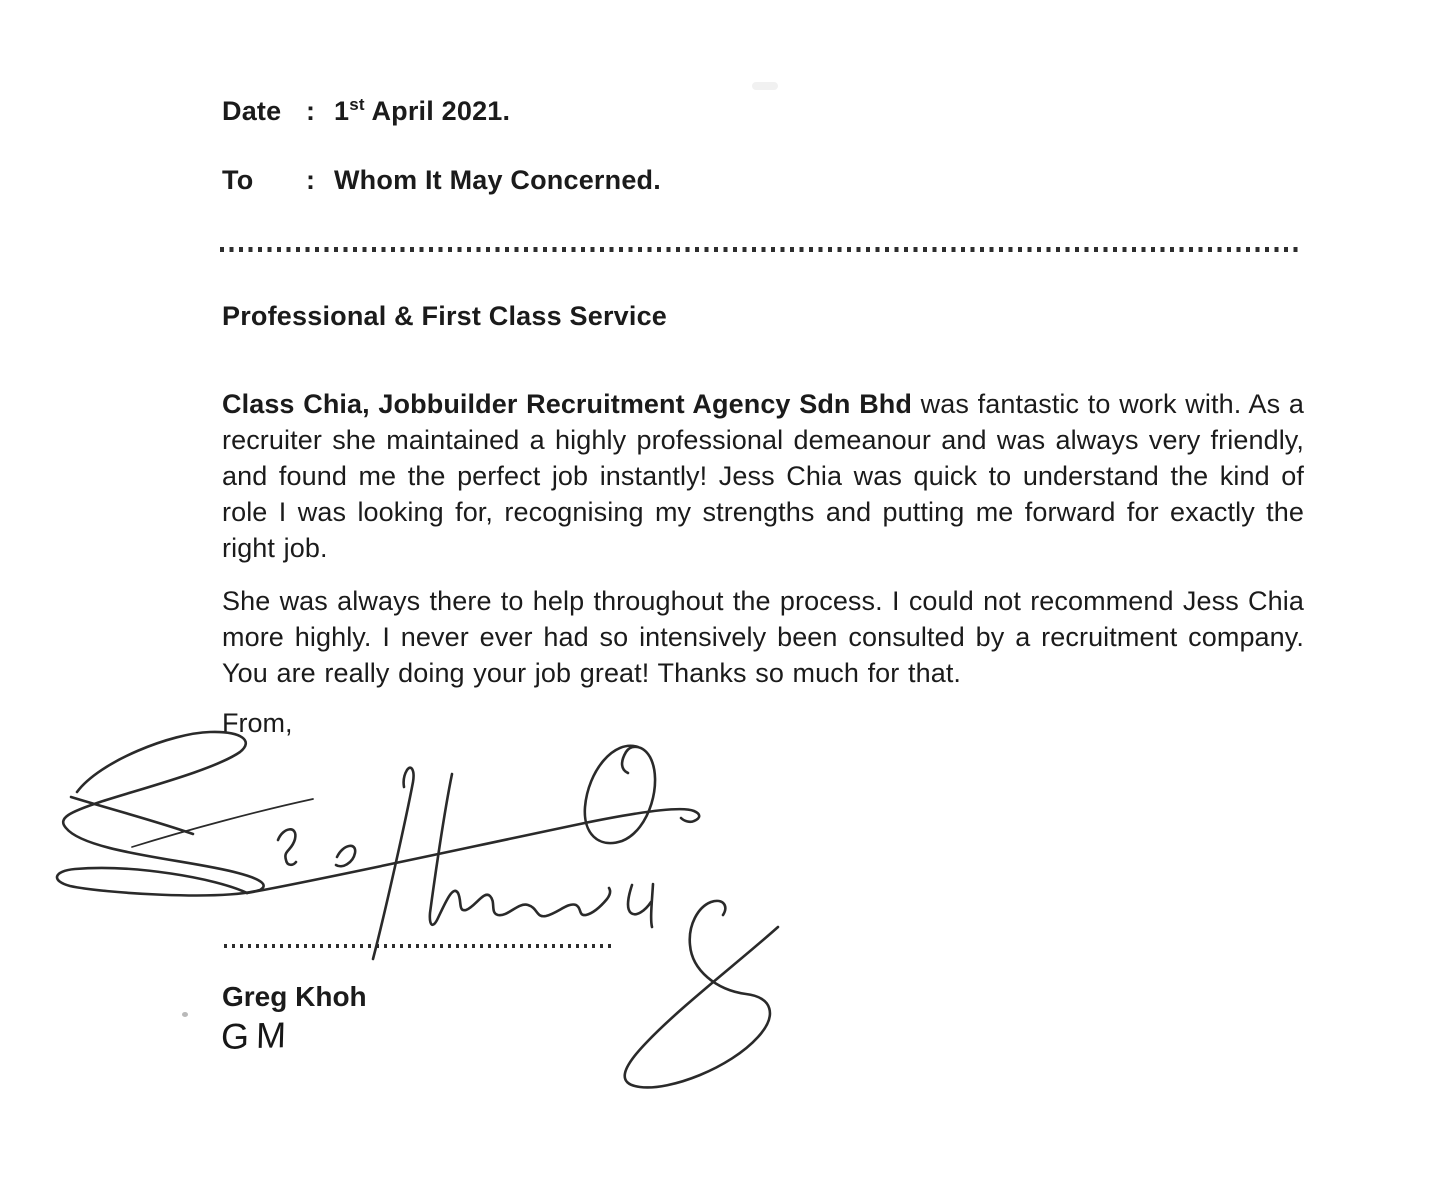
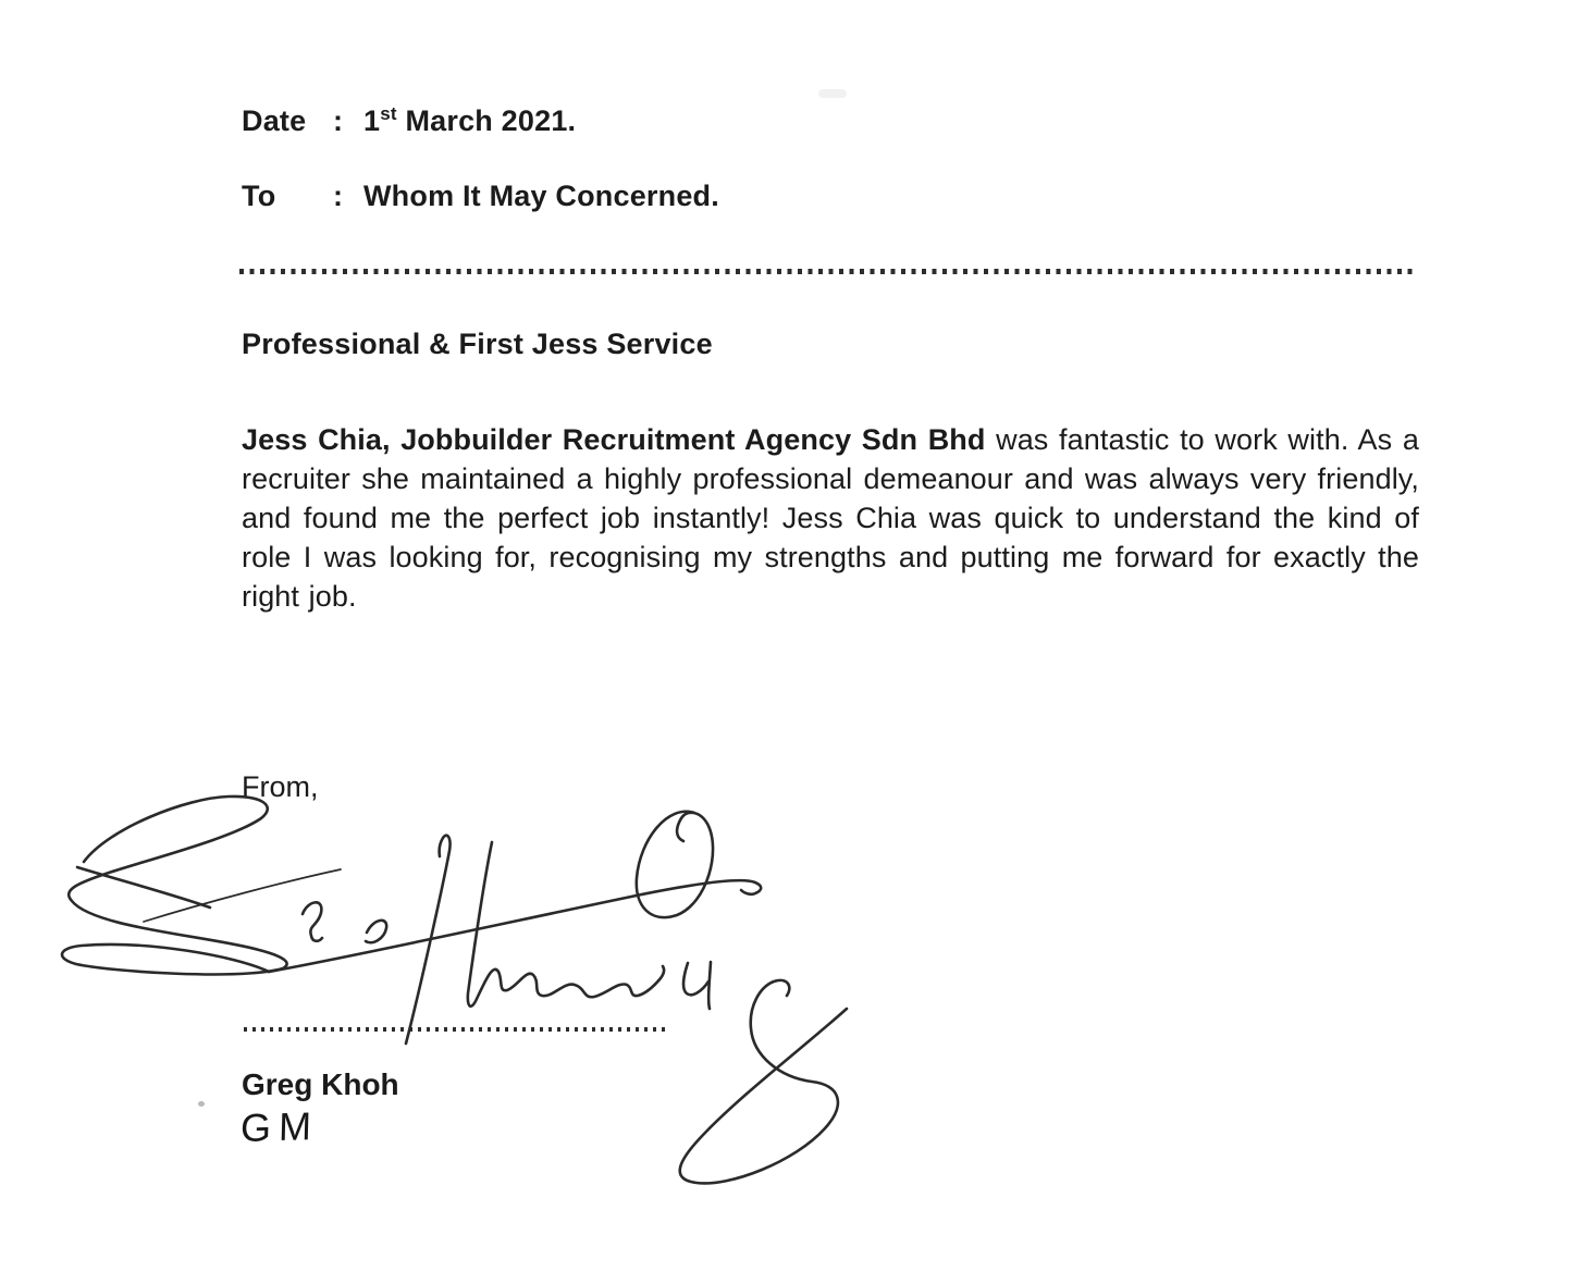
  Date
  :
- 1st April 2021.
+ 1st March 2021.
  To
  :
  Whom It May Concerned.
- Professional & First Class Service
+ Professional & First Jess Service
- Class Chia, Jobbuilder Recruitment Agency Sdn Bhd was fantastic to work with. As a recruiter she maintained a highly professional demeanour and was always very friendly, and found me the perfect job instantly! Jess Chia was quick to understand the kind of role I was looking for, recognising my strengths and putting me forward for exactly the right job.
+ Jess Chia, Jobbuilder Recruitment Agency Sdn Bhd was fantastic to work with. As a recruiter she maintained a highly professional demeanour and was always very friendly, and found me the perfect job instantly! Jess Chia was quick to understand the kind of role I was looking for, recognising my strengths and putting me forward for exactly the right job.
- She was always there to help throughout the process. I could not recommend Jess Chia more highly. I never ever had so intensively been consulted by a recruitment company. You are really doing your job great! Thanks so much for that.
  From,
  Greg Khoh
